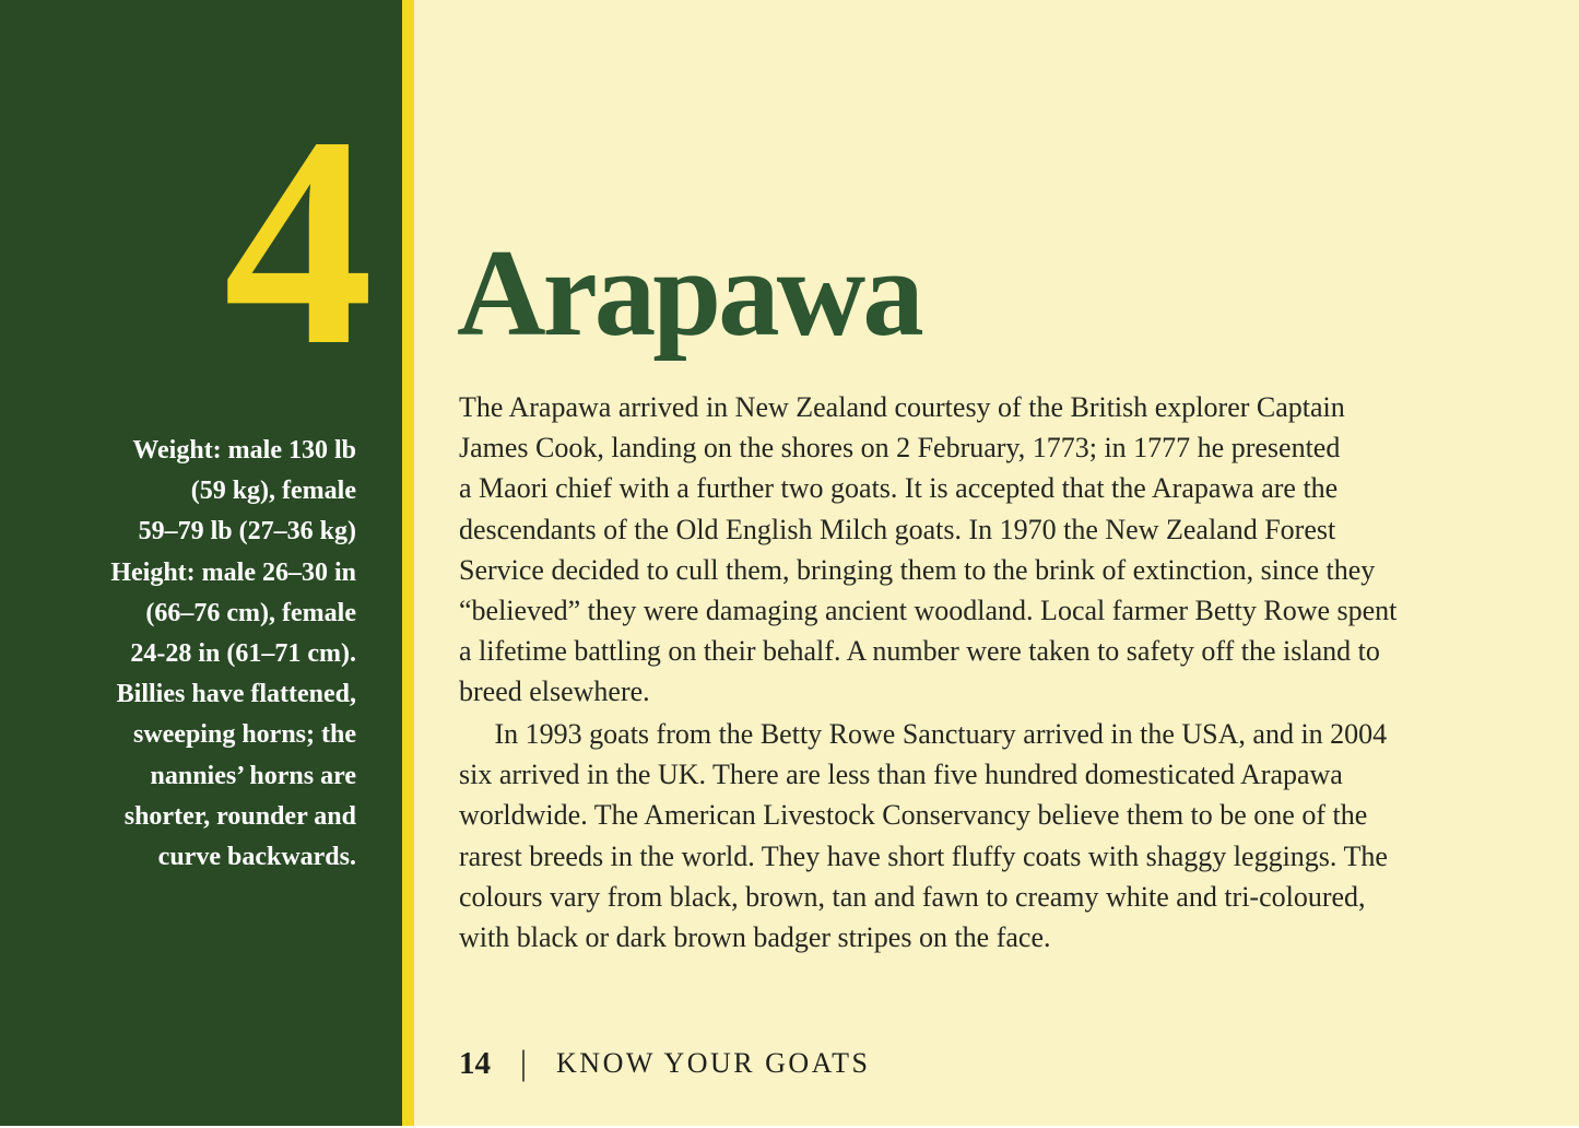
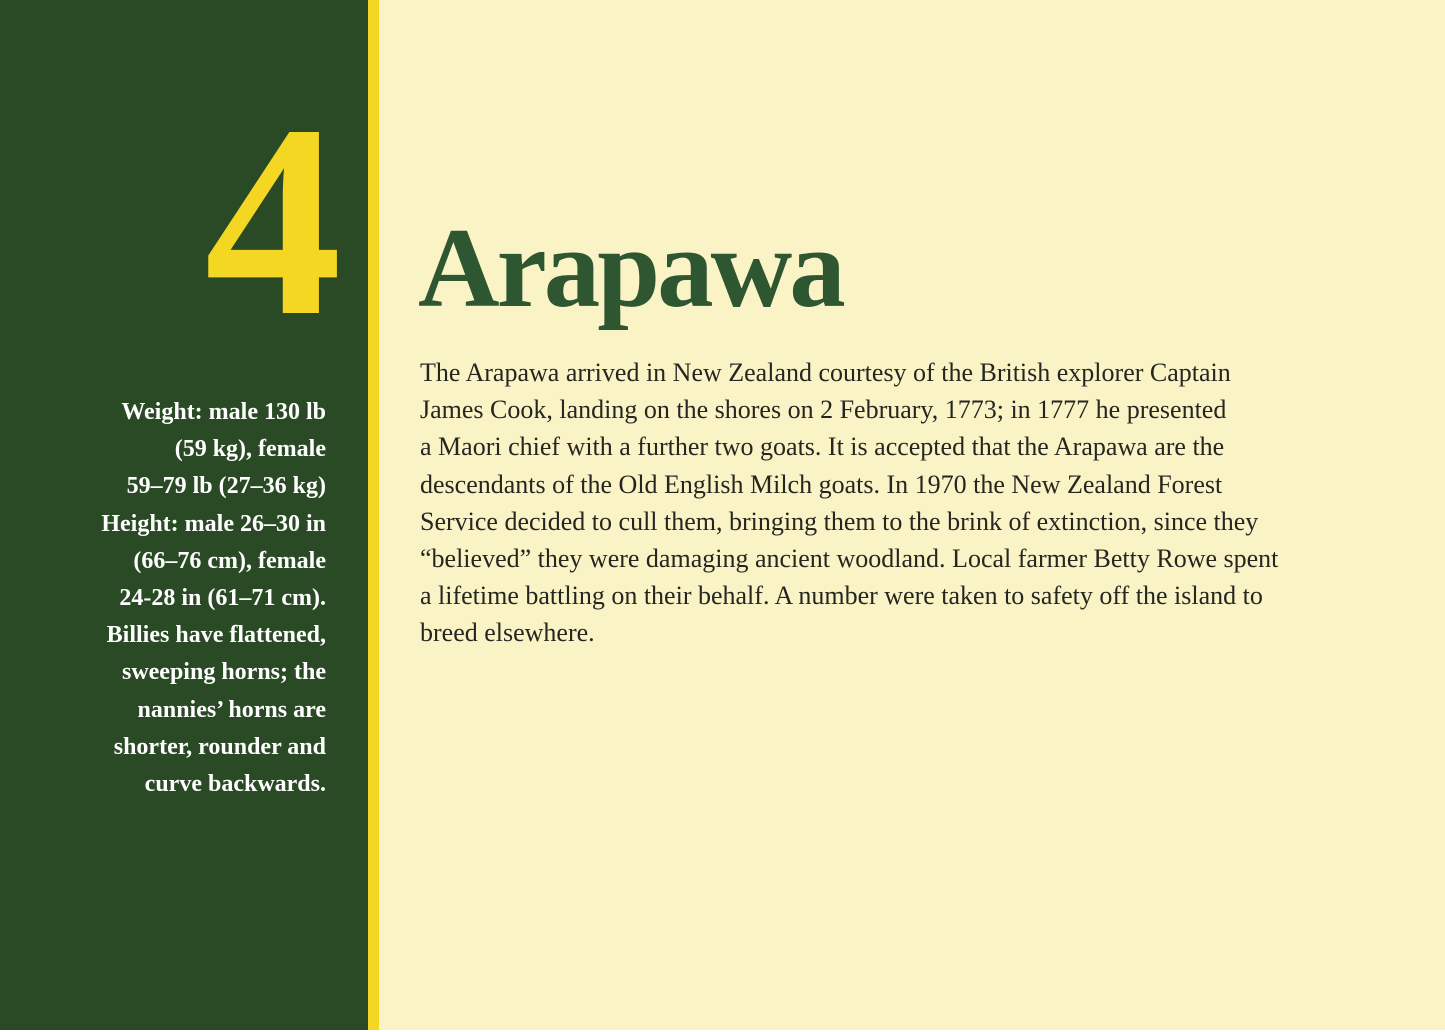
  4
  Weight: male 130 lb
  (59 kg), female
  59–79 lb (27–36 kg)
  Height: male 26–30 in
  (66–76 cm), female
  24-28 in (61–71 cm).
  Billies have flattened,
  sweeping horns; the
  nannies’ horns are
  shorter, rounder and
  curve backwards.
  Arapawa
  The Arapawa arrived in New Zealand courtesy of the British explorer Captain
  James Cook, landing on the shores on 2 February, 1773; in 1777 he presented
  a Maori chief with a further two goats. It is accepted that the Arapawa are the
  descendants of the Old English Milch goats. In 1970 the New Zealand Forest
  Service decided to cull them, bringing them to the brink of extinction, since they
  “believed” they were damaging ancient woodland. Local farmer Betty Rowe spent
  a lifetime battling on their behalf. A number were taken to safety off the island to
  breed elsewhere.
- In 1993 goats from the Betty Rowe Sanctuary arrived in the USA, and in 2004
- six arrived in the UK. There are less than five hundred domesticated Arapawa
- worldwide. The American Livestock Conservancy believe them to be one of the
- rarest breeds in the world. They have short fluffy coats with shaggy leggings. The
- colours vary from black, brown, tan and fawn to creamy white and tri-coloured,
- with black or dark brown badger stripes on the face.
- 14
- |
- KNOW YOUR GOATS
